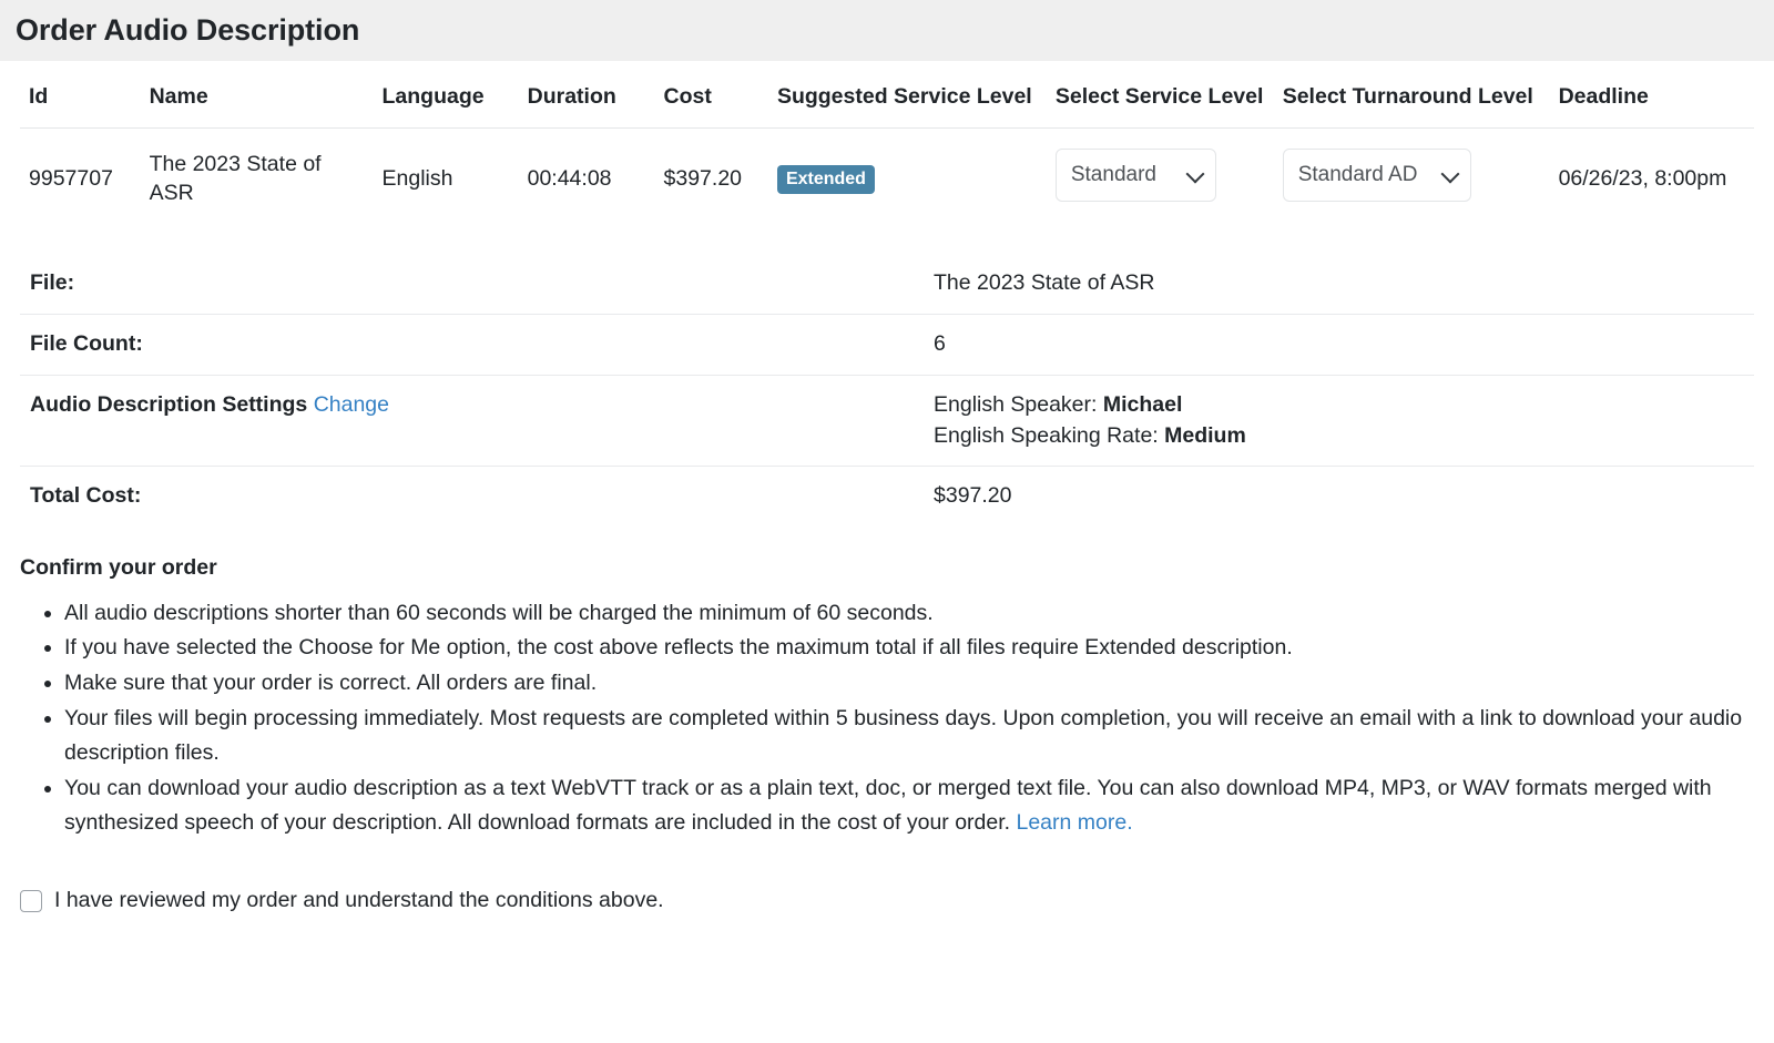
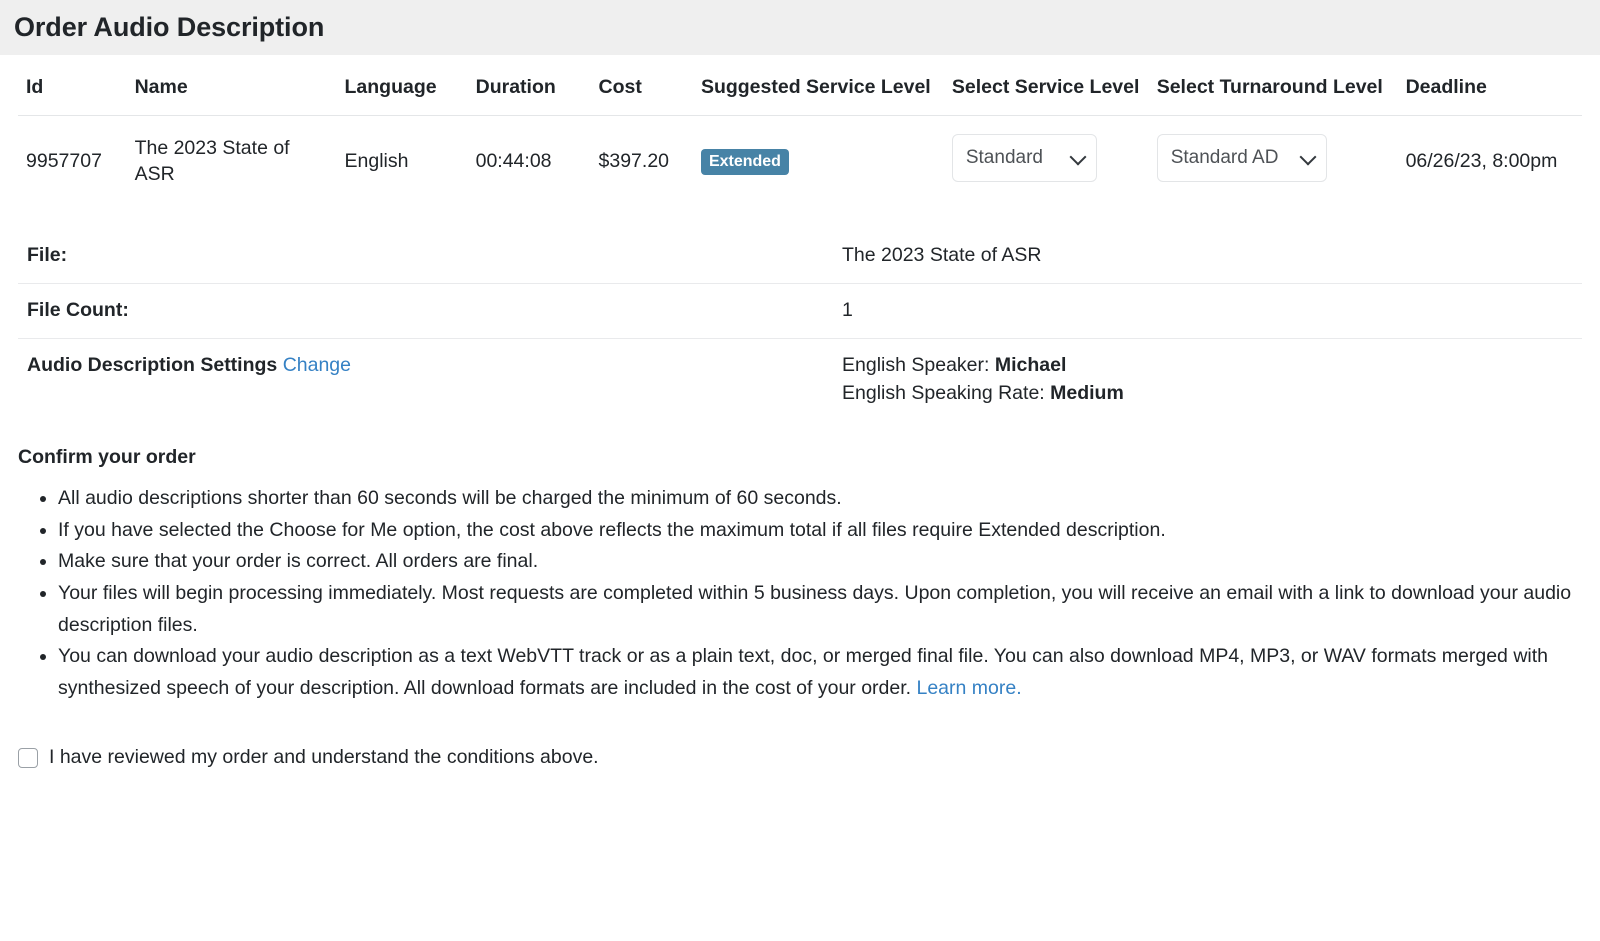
  Order Audio Description
  Id	Name	Language	Duration	Cost	Suggested Service Level	Select Service Level	Select Turnaround Level	Deadline
  9957707	The 2023 State of ASR	English	00:44:08	$397.20	Extended	Standard	Standard AD	06/26/23, 8:00pm
  File:	The 2023 State of ASR
- File Count:	6
+ File Count:	1
  Audio Description Settings Change	English Speaker: Michael English Speaking Rate: Medium
- Total Cost:	$397.20
  Confirm your order
  All audio descriptions shorter than 60 seconds will be charged the minimum of 60 seconds.
  If you have selected the Choose for Me option, the cost above reflects the maximum total if all files require Extended description.
  Make sure that your order is correct. All orders are final.
  Your files will begin processing immediately. Most requests are completed within 5 business days. Upon completion, you will receive an email with a link to download your audio description files.
- You can download your audio description as a text WebVTT track or as a plain text, doc, or merged text file. You can also download MP4, MP3, or WAV formats merged with synthesized speech of your description. All download formats are included in the cost of your order. Learn more.
+ You can download your audio description as a text WebVTT track or as a plain text, doc, or merged final file. You can also download MP4, MP3, or WAV formats merged with synthesized speech of your description. All download formats are included in the cost of your order. Learn more.
  I have reviewed my order and understand the conditions above.
